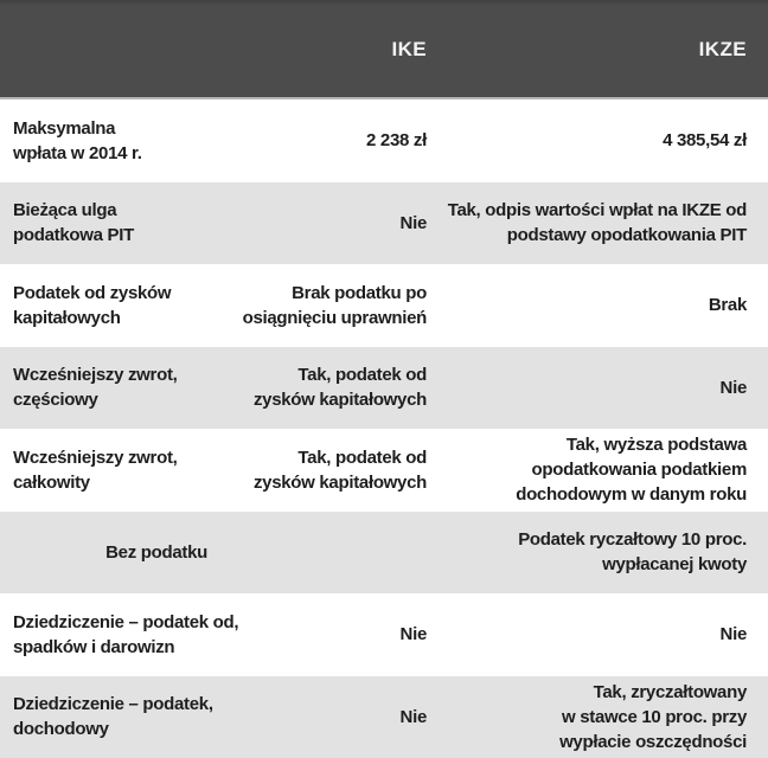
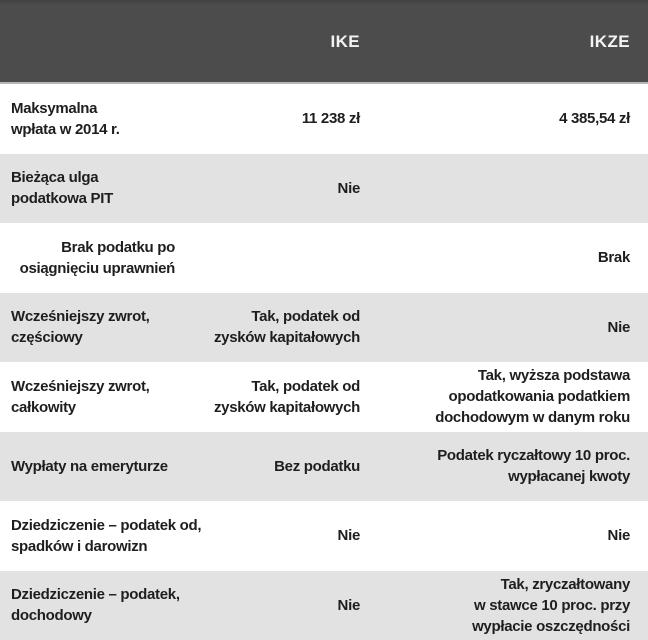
  IKE
  IKZE
  Maksymalna
  wpłata w 2014 r.
- 2 238 zł
+ 11 238 zł
  4 385,54 zł
  Bieżąca ulga
  podatkowa PIT
  Nie
- Tak, odpis wartości wpłat na IKZE od
- podstawy opodatkowania PIT
- Podatek od zysków
- kapitałowych
  Brak podatku po
  osiągnięciu uprawnień
  Brak
  Wcześniejszy zwrot,
  częściowy
  Tak, podatek od
  zysków kapitałowych
  Nie
  Wcześniejszy zwrot,
  całkowity
  Tak, podatek od
  zysków kapitałowych
  Tak, wyższa podstawa
  opodatkowania podatkiem
  dochodowym w danym roku
+ Wypłaty na emeryturze
  Bez podatku
  Podatek ryczałtowy 10 proc.
  wypłacanej kwoty
  Dziedziczenie – podatek od
  spadków i darowizn
  Nie
  Nie
  Dziedziczenie – podatek,
  dochodowy
  Nie
  Tak, zryczałtowany
  w stawce 10 proc. przy
  wypłacie oszczędności
